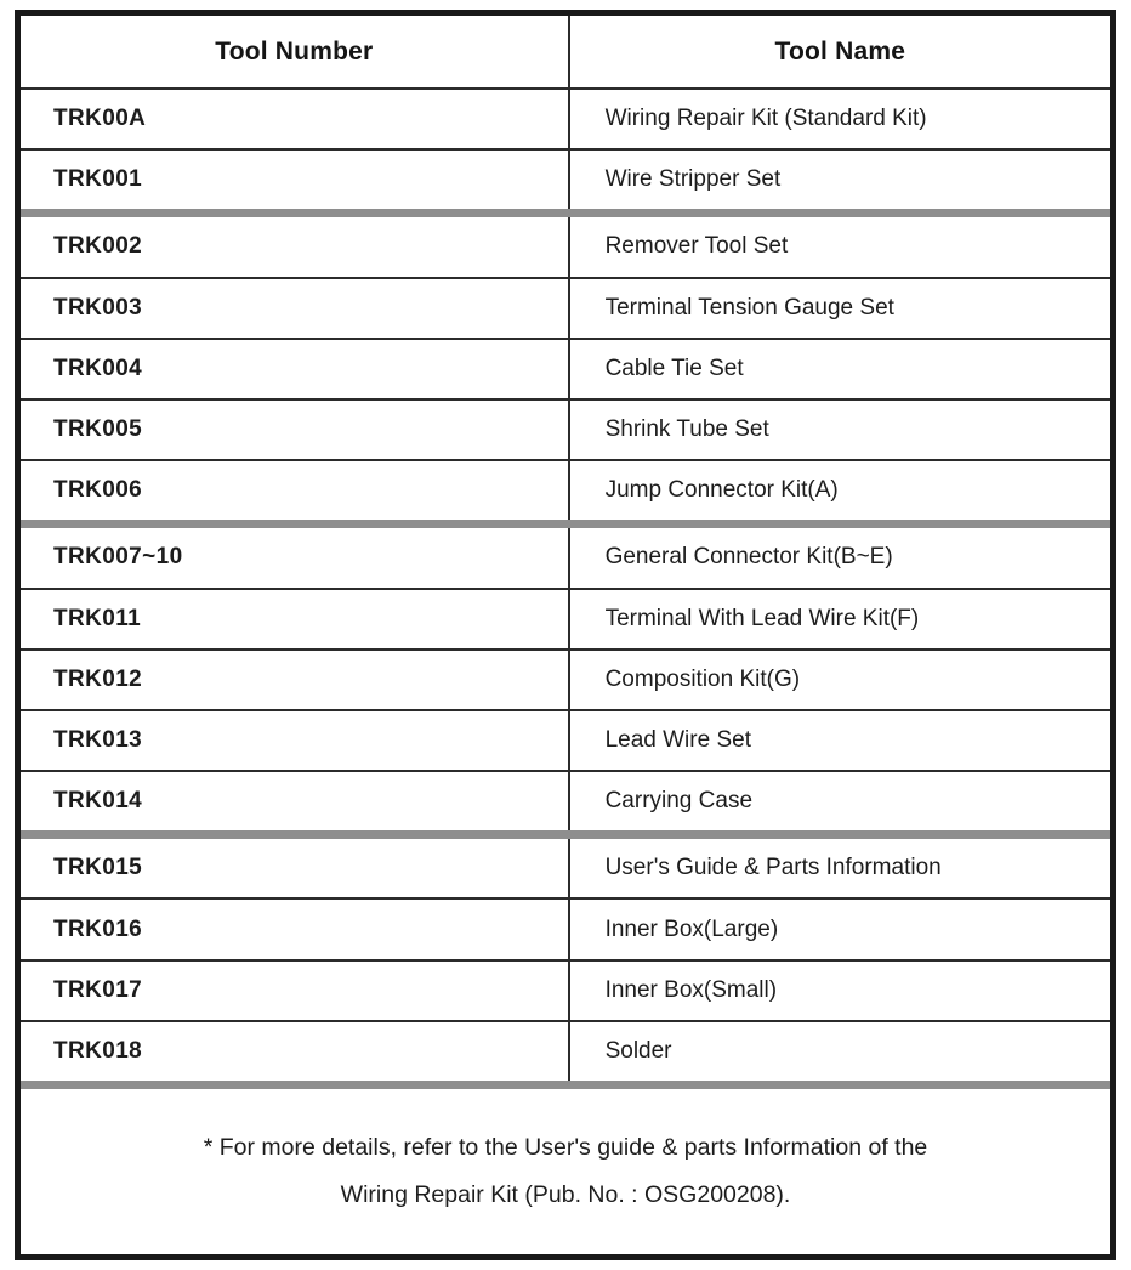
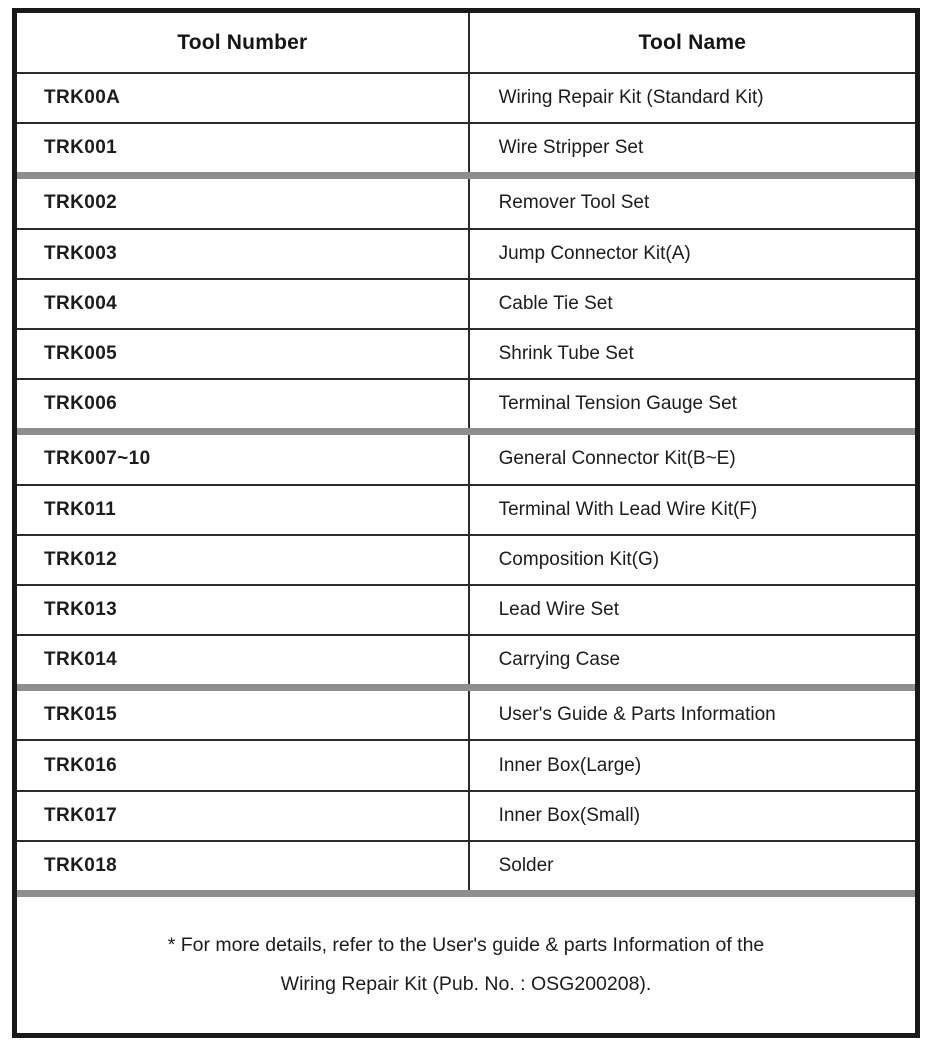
  Tool Number
  Tool Name
  TRK00A
  Wiring Repair Kit (Standard Kit)
  TRK001
  Wire Stripper Set
  TRK002
  Remover Tool Set
  TRK003
- Terminal Tension Gauge Set
+ Jump Connector Kit(A)
  TRK004
  Cable Tie Set
  TRK005
  Shrink Tube Set
  TRK006
- Jump Connector Kit(A)
+ Terminal Tension Gauge Set
  TRK007~10
  General Connector Kit(B~E)
  TRK011
  Terminal With Lead Wire Kit(F)
  TRK012
  Composition Kit(G)
  TRK013
  Lead Wire Set
  TRK014
  Carrying Case
  TRK015
  User's Guide & Parts Information
  TRK016
  Inner Box(Large)
  TRK017
  Inner Box(Small)
  TRK018
  Solder
  * For more details, refer to the User's guide & parts Information of the
  Wiring Repair Kit (Pub. No. : OSG200208).
